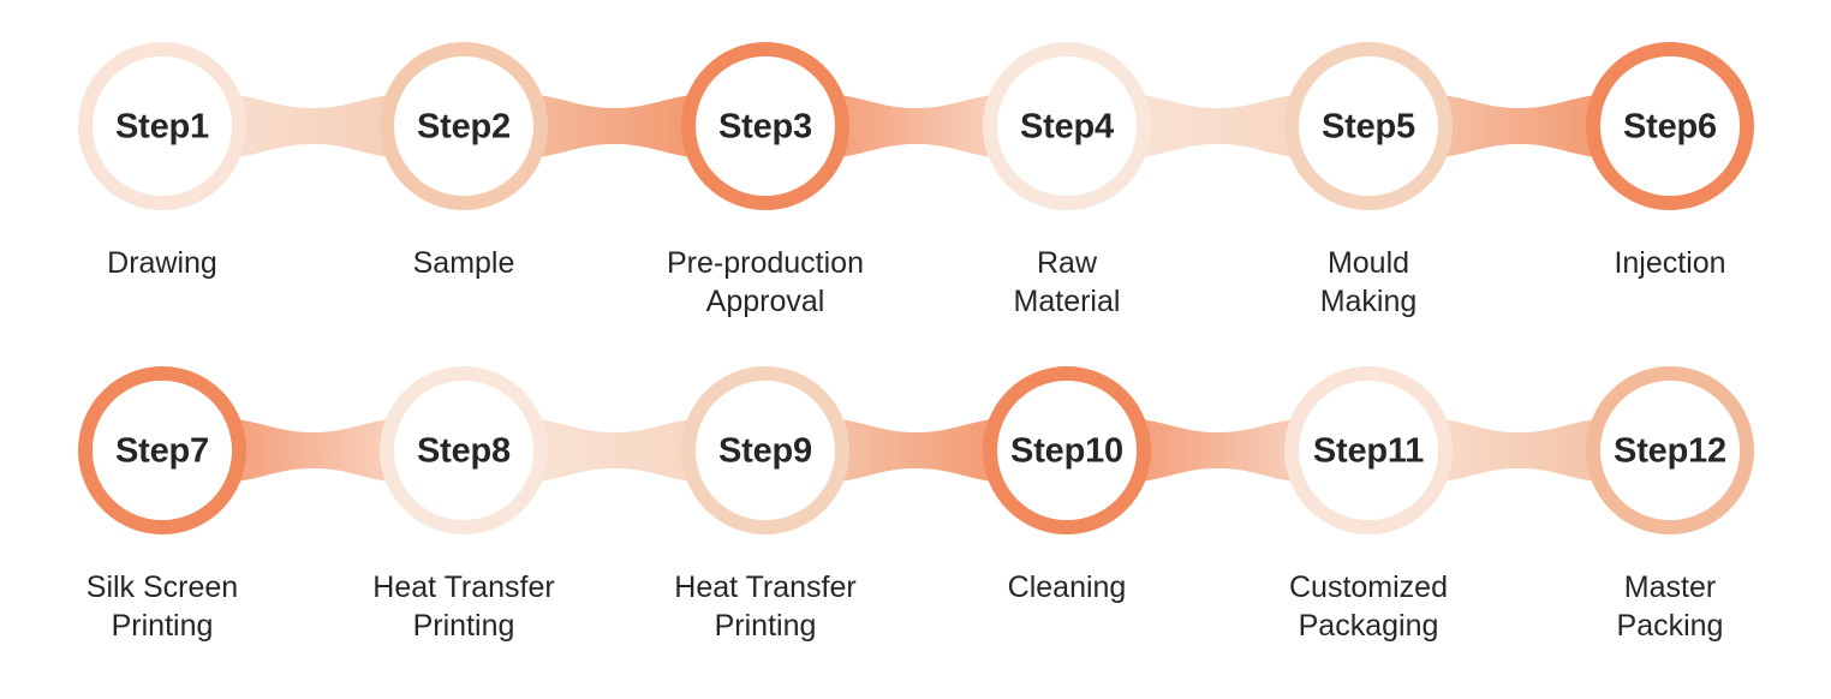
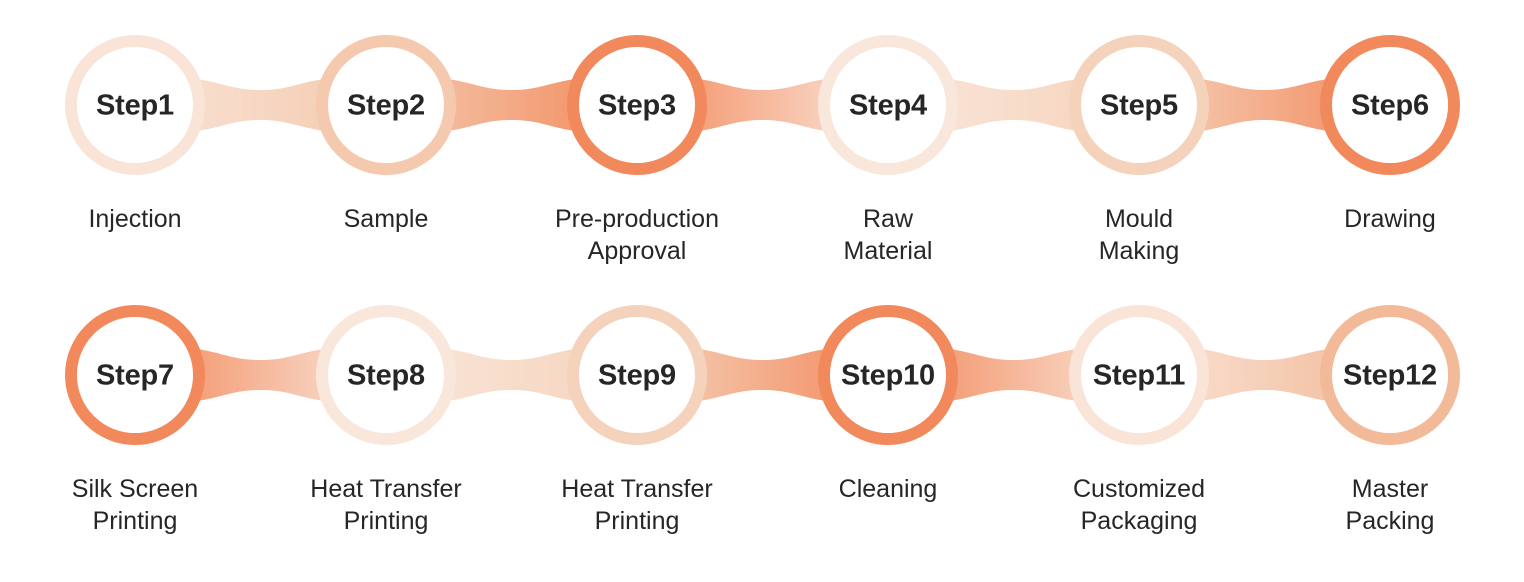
  Step1
- Drawing
+ Injection
  Step2
  Sample
  Step3
  Pre-production
  Approval
  Step4
  Raw
  Material
  Step5
  Mould
  Making
  Step6
- Injection
+ Drawing
  Step7
  Silk Screen
  Printing
  Step8
  Heat Transfer
  Printing
  Step9
  Heat Transfer
  Printing
  Step10
  Cleaning
  Step11
  Customized
  Packaging
  Step12
  Master
  Packing
